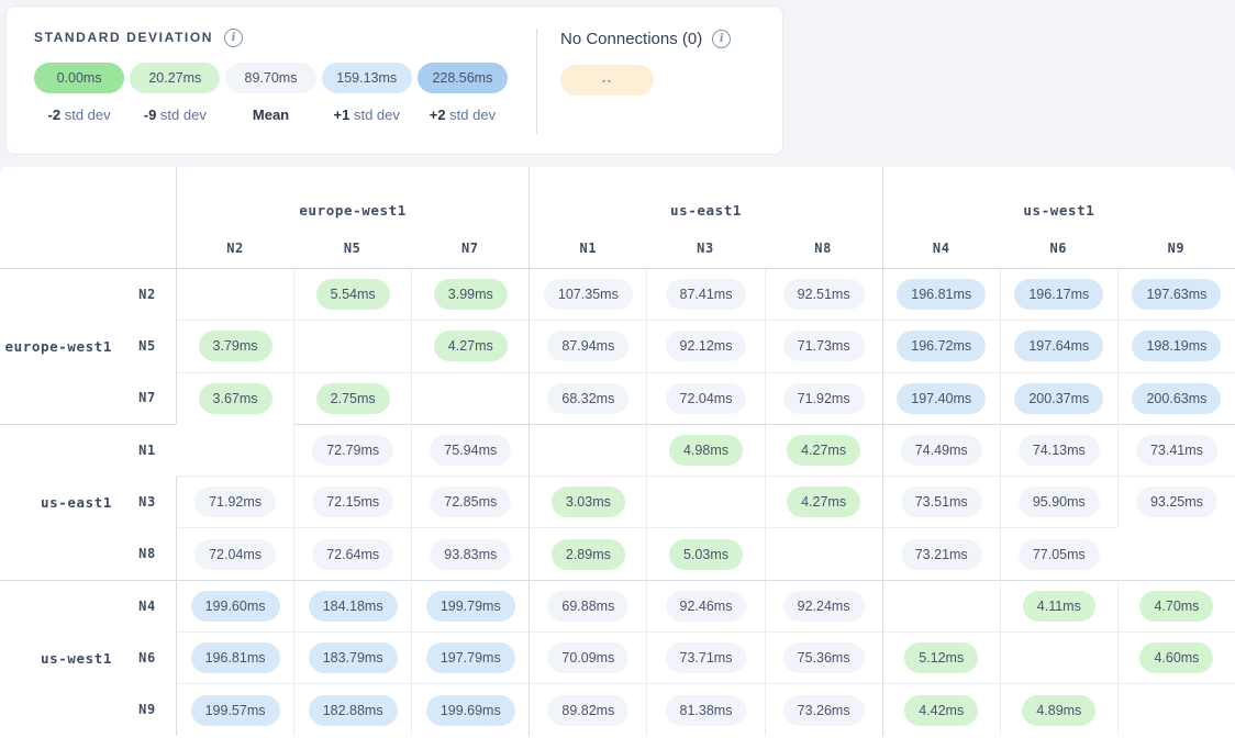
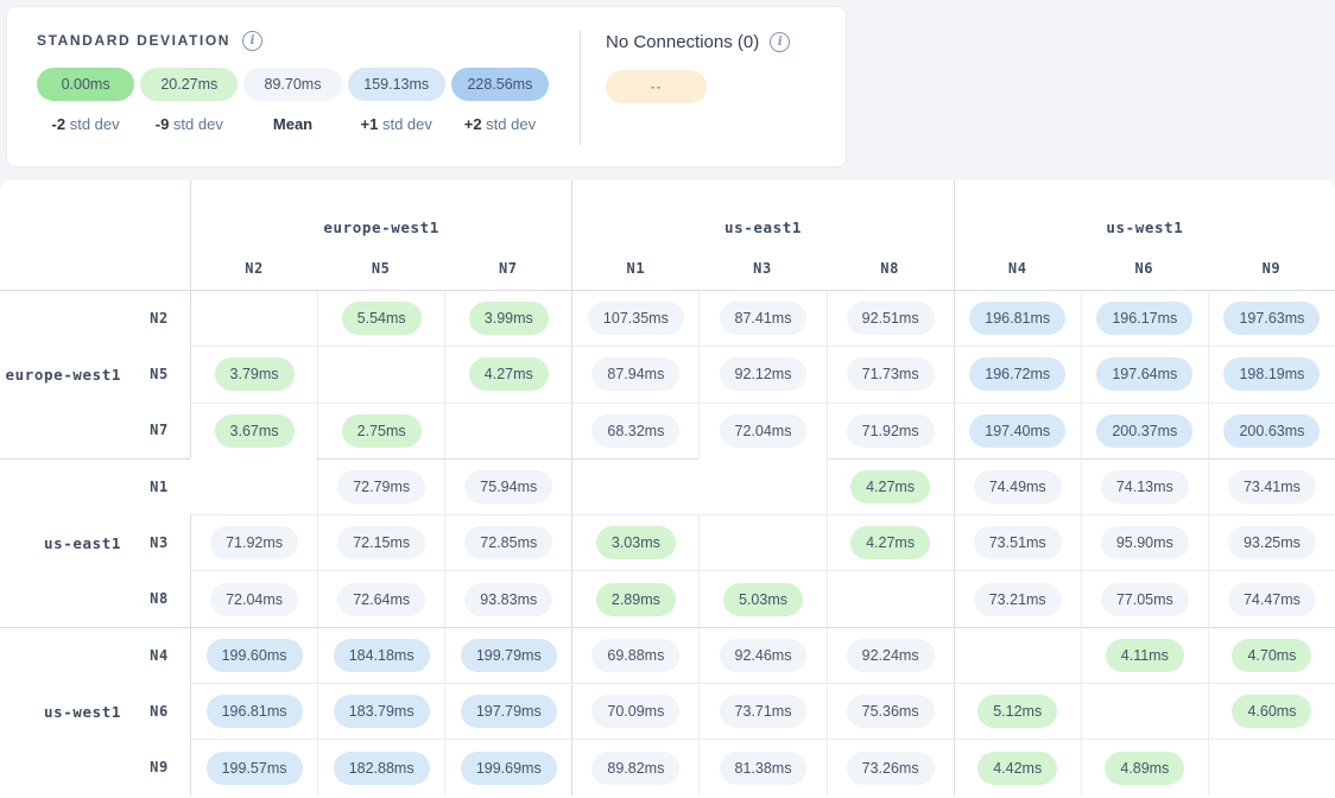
  STANDARD DEVIATION
  i
  0.00ms
  20.27ms
  89.70ms
  159.13ms
  228.56ms
  -2 std dev
  -9 std dev
  Mean
  +1 std dev
  +2 std dev
  No Connections (0)
  i
  --
  europe-west1
  us-east1
  us-west1
  N2
  N5
  N7
  N1
  N3
  N8
  N4
  N6
  N9
  europe-west1
  N2
  5.54ms
  3.99ms
  107.35ms
  87.41ms
  92.51ms
  196.81ms
  196.17ms
  197.63ms
  N5
  3.79ms
  4.27ms
  87.94ms
  92.12ms
  71.73ms
  196.72ms
  197.64ms
  198.19ms
  N7
  3.67ms
  2.75ms
  68.32ms
  72.04ms
  71.92ms
  197.40ms
  200.37ms
  200.63ms
  us-east1
  N1
  72.79ms
  75.94ms
- 4.98ms
  4.27ms
  74.49ms
  74.13ms
  73.41ms
  N3
  71.92ms
  72.15ms
  72.85ms
  3.03ms
  4.27ms
  73.51ms
  95.90ms
  93.25ms
  N8
  72.04ms
  72.64ms
  93.83ms
  2.89ms
  5.03ms
  73.21ms
  77.05ms
+ 74.47ms
  us-west1
  N4
  199.60ms
  184.18ms
  199.79ms
  69.88ms
  92.46ms
  92.24ms
  4.11ms
  4.70ms
  N6
  196.81ms
  183.79ms
  197.79ms
  70.09ms
  73.71ms
  75.36ms
  5.12ms
  4.60ms
  N9
  199.57ms
  182.88ms
  199.69ms
  89.82ms
  81.38ms
  73.26ms
  4.42ms
  4.89ms
